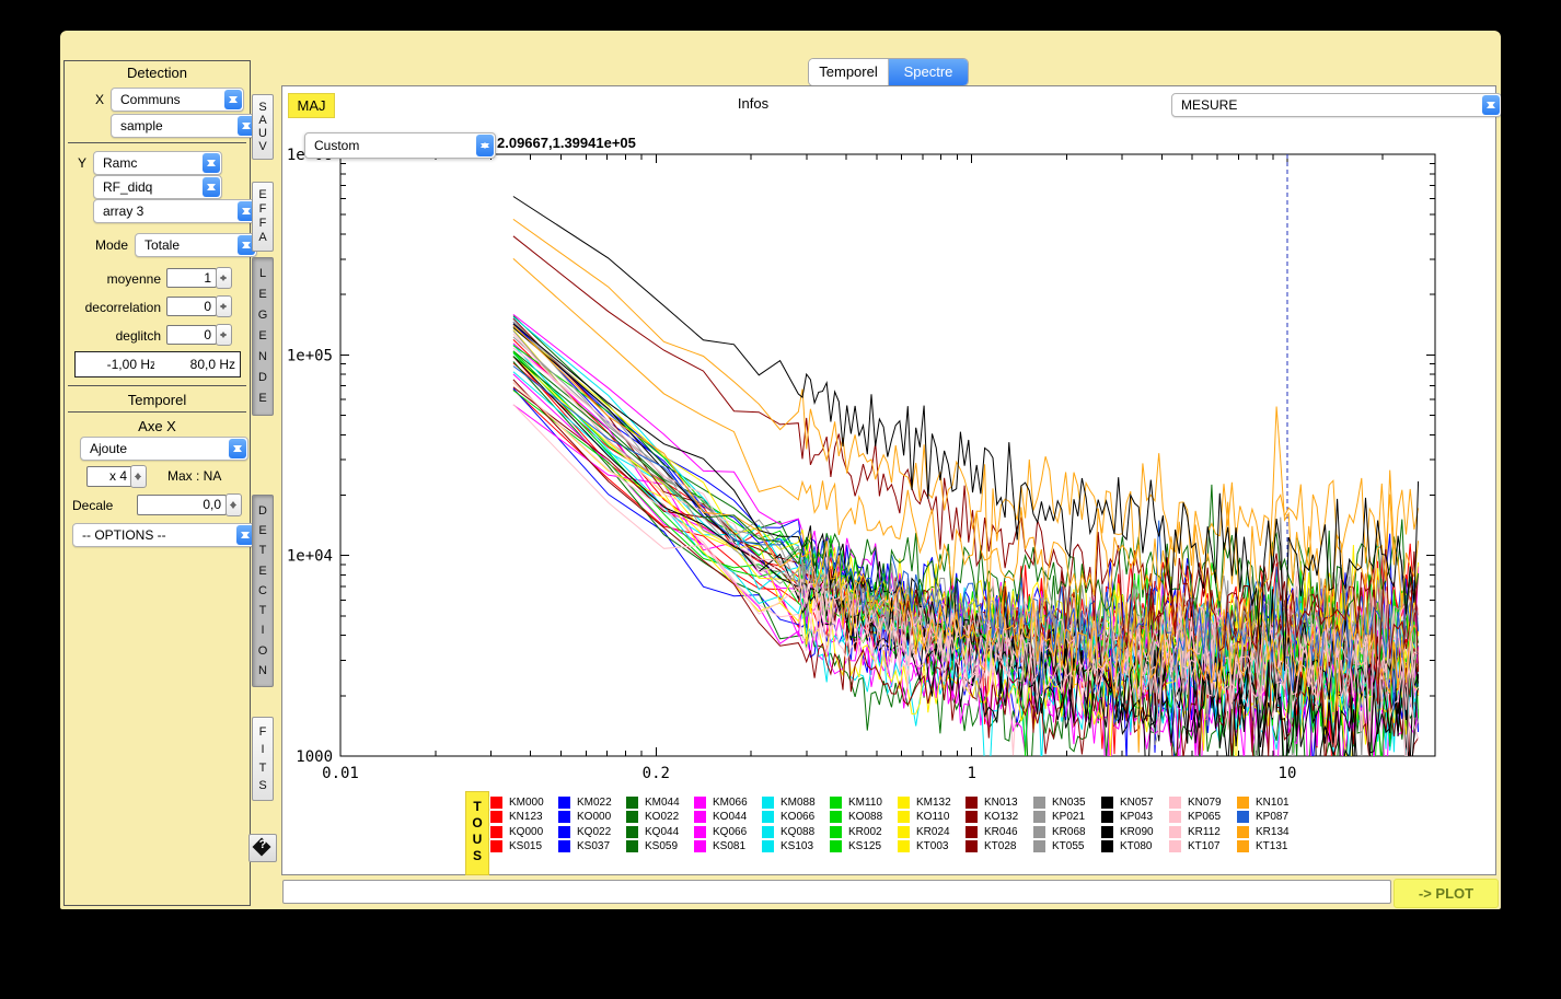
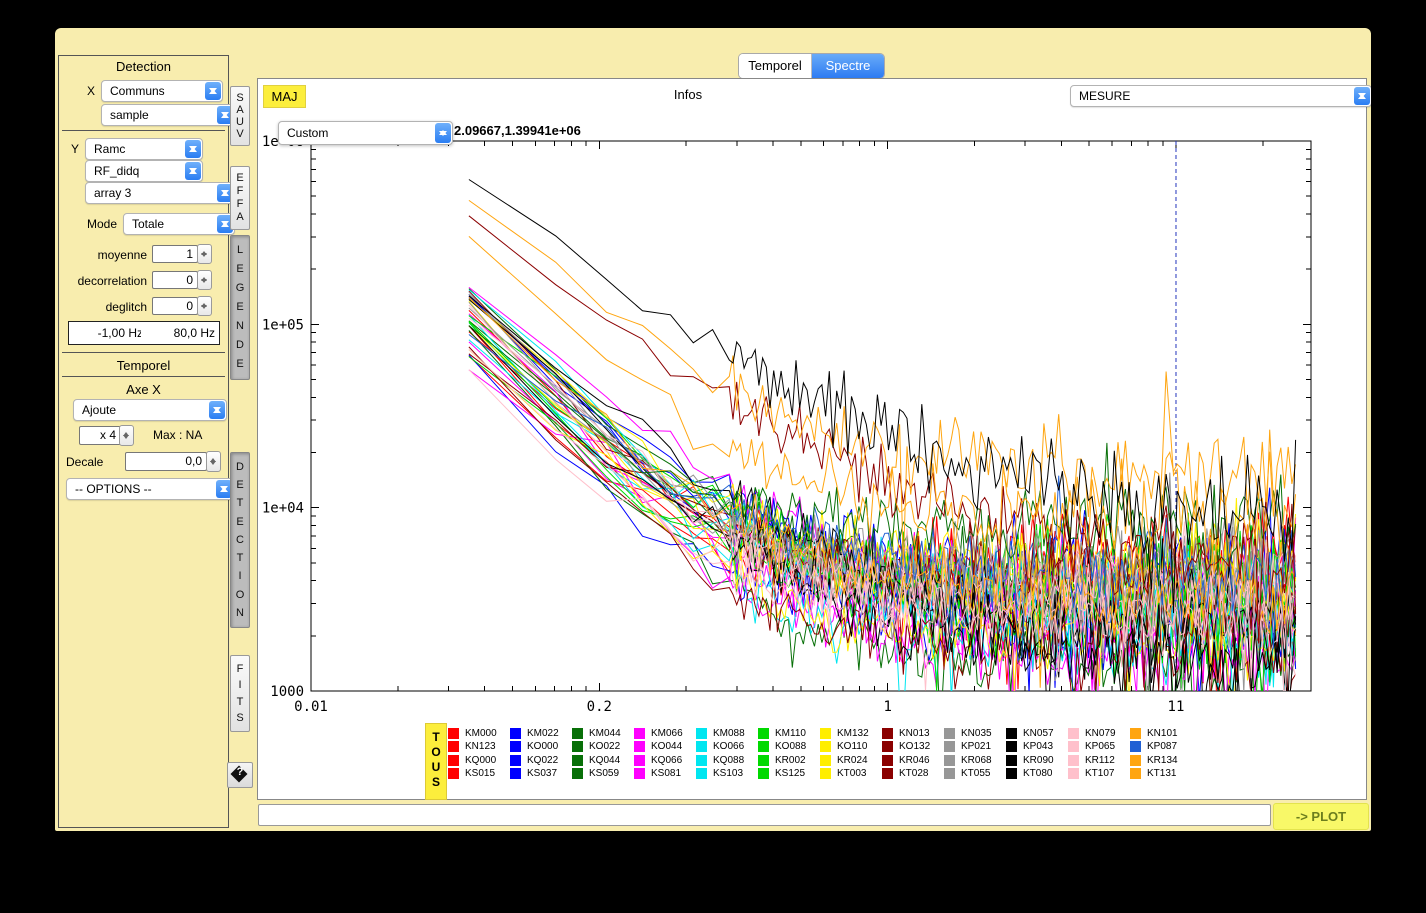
  Detection
  X
  Communs
  sample
  Y
  Ramc
  RF_didq
  array 3
  Mode
  Totale
  moyenne
  1
  decorrelation
  0
  deglitch
  0
  -1,00 Hz
  80,0 Hz
  Temporel
  Axe X
  Ajoute
  x 4
  Max : NA
  Decale
  0,0
  -- OPTIONS --
  ?
  Temporel
  Spectre
  0.01
  0.2
  1
- 10
+ 11
  1000
  1e+04
  1e+05
  MAJ
  Infos
  MESURE
  Custom
- 2.09667,1.39941e+05
+ 2.09667,1.39941e+06
  T
  O
  U
  S
  KM000
  KN123
  KQ000
  KS015
  KM022
  KO000
  KQ022
  KS037
  KM044
  KO022
  KQ044
  KS059
  KM066
  KO044
  KQ066
  KS081
  KM088
  KO066
  KQ088
  KS103
  KM110
  KO088
  KR002
  KS125
  KM132
  KO110
  KR024
  KT003
  KN013
  KO132
  KR046
  KT028
  KN035
  KP021
  KR068
  KT055
  KN057
  KP043
  KR090
  KT080
  KN079
  KP065
  KR112
  KT107
  KN101
  KP087
  KR134
  KT131
  -> PLOT
  S
  A
  U
  V
  E
  F
  F
  A
  L
  E
  G
  E
  N
  D
  E
  D
  E
  T
  E
  C
  T
  I
  O
  N
  F
  I
  T
  S
